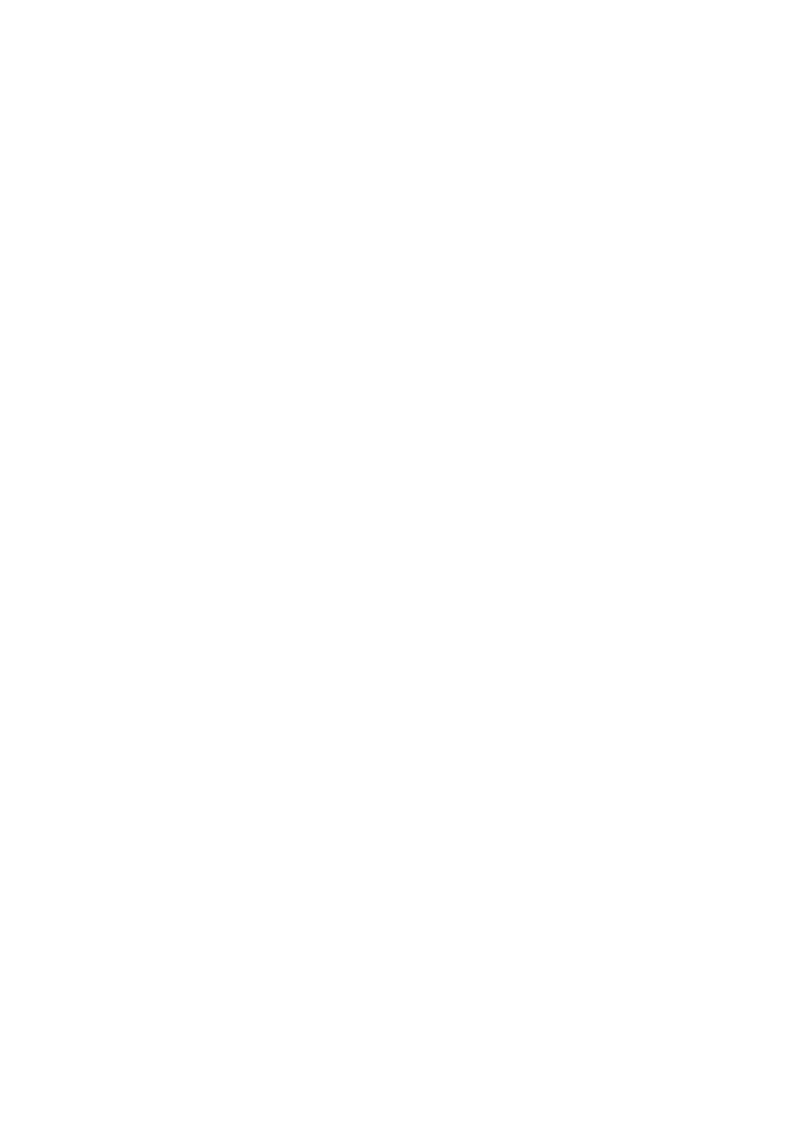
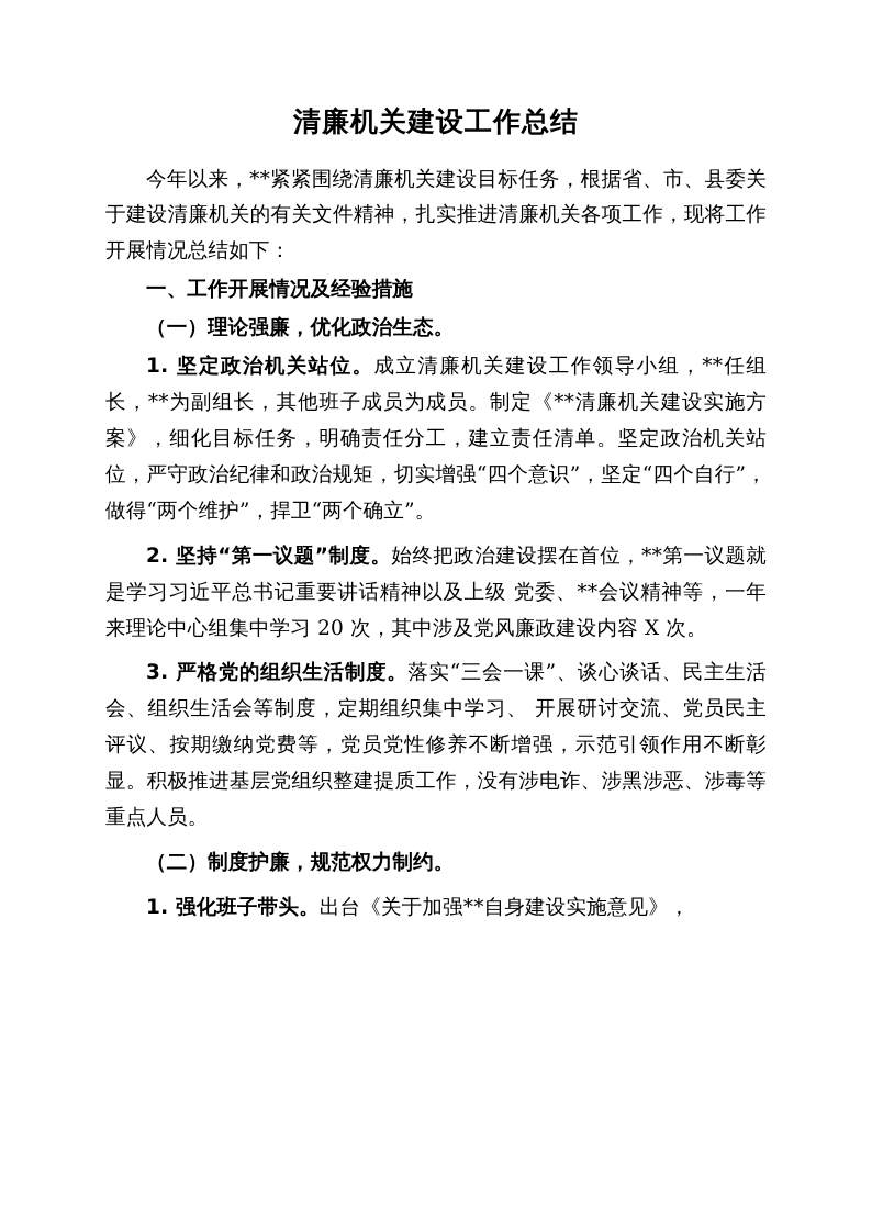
+ 清廉机关建设工作总结
+ 今年以来，**紧紧围绕清廉机关建设目标任务，根据省、市、县委关于建设清廉机关的有关文件精神，扎实推进清廉机关各项工作，现将工作开展情况总结如下：
+ 一、工作开展情况及经验措施
+ （一）理论强廉，优化政治生态。
+ 1. 坚定政治机关站位。成立清廉机关建设工作领导小组，**任组长，**为副组长，其他班子成员为成员。制定《**清廉机关建设实施方案》，细化目标任务，明确责任分工，建立责任清单。坚定政治机关站位，严守政治纪律和政治规矩，切实增强“四个意识”，坚定“四个自行”，做得“两个维护”，捍卫“两个确立”。
+ 2. 坚持“第一议题”制度。始终把政治建设摆在首位，**第一议题就是学习习近平总书记重要讲话精神以及上级 党委、**会议精神等，一年来理论中心组集中学习 20 次，其中涉及党风廉政建设内容 X 次。
+ 3. 严格党的组织生活制度。落实“三会一课”、谈心谈话、民主生活会、组织生活会等制度，定期组织集中学习、 开展研讨交流、党员民主评议、按期缴纳党费等，党员党性修养不断增强，示范引领作用不断彰显。积极推进基层党组织整建提质工作，没有涉电诈、涉黑涉恶、涉毒等重点人员。
+ （二）制度护廉，规范权力制约。
+ 1. 强化班子带头。出台《关于加强**自身建设实施意见》，
